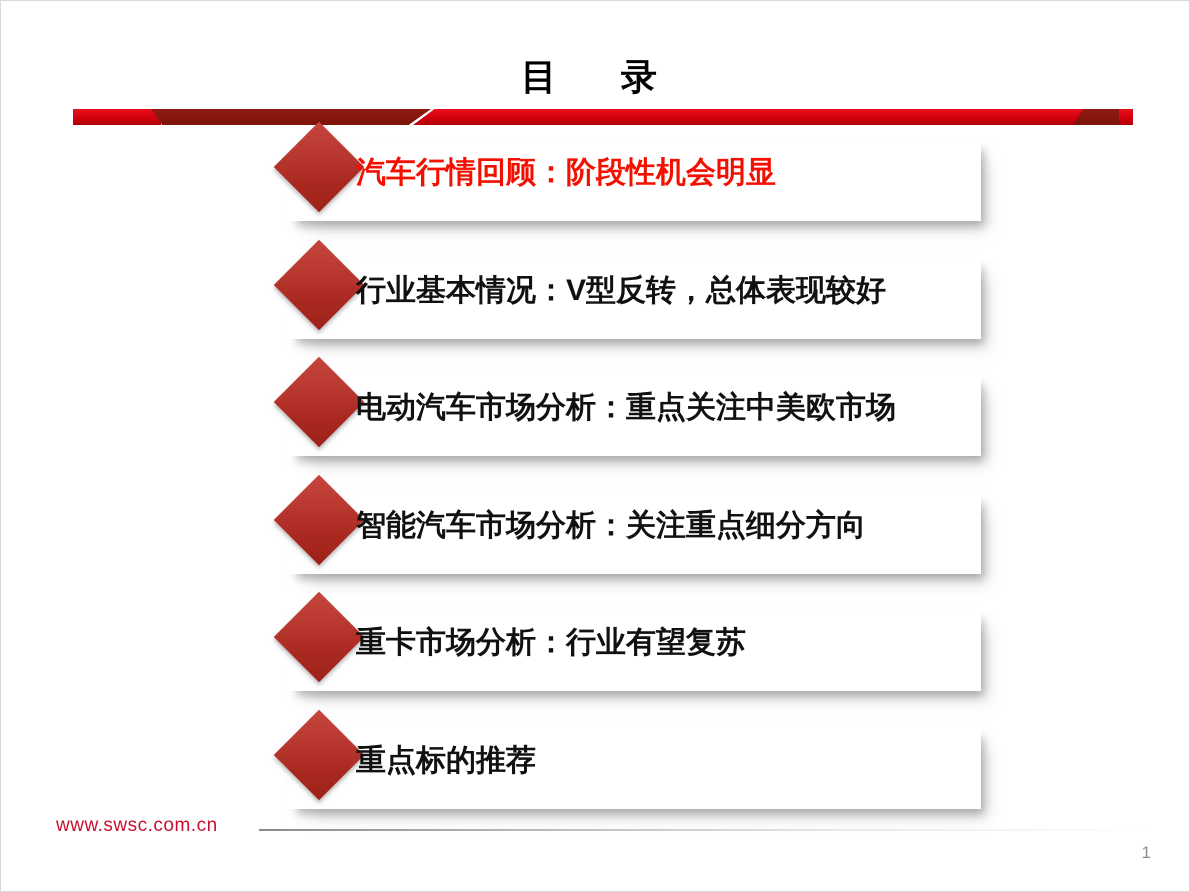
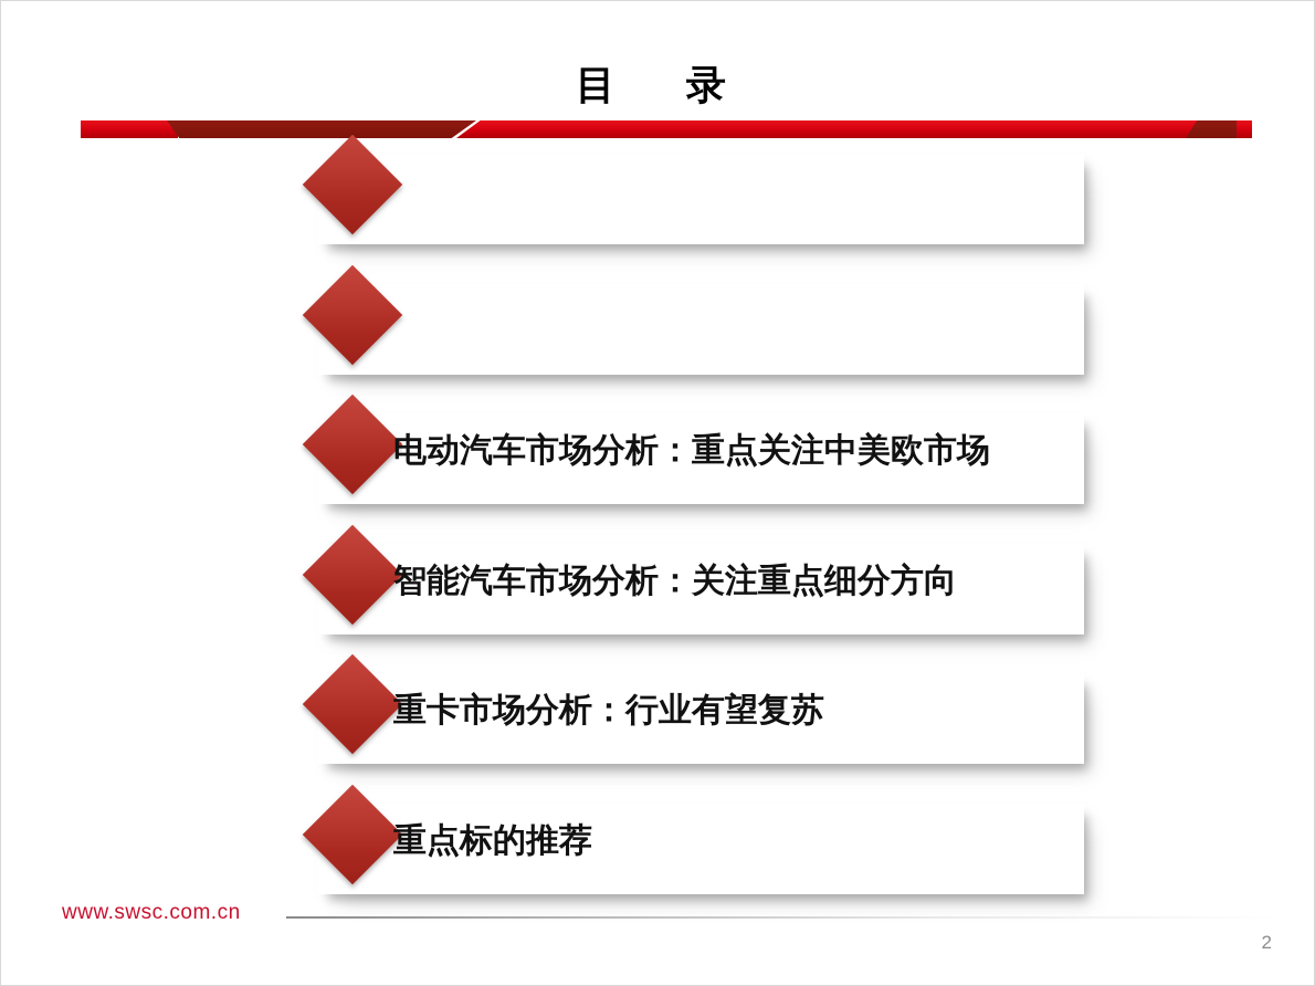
  目 录
- 汽车行情回顾：阶段性机会明显
- 行业基本情况：V型反转，总体表现较好
  电动汽车市场分析：重点关注中美欧市场
  智能汽车市场分析：关注重点细分方向
  重卡市场分析：行业有望复苏
  重点标的推荐
  www.swsc.com.cn
- 1
+ 2
